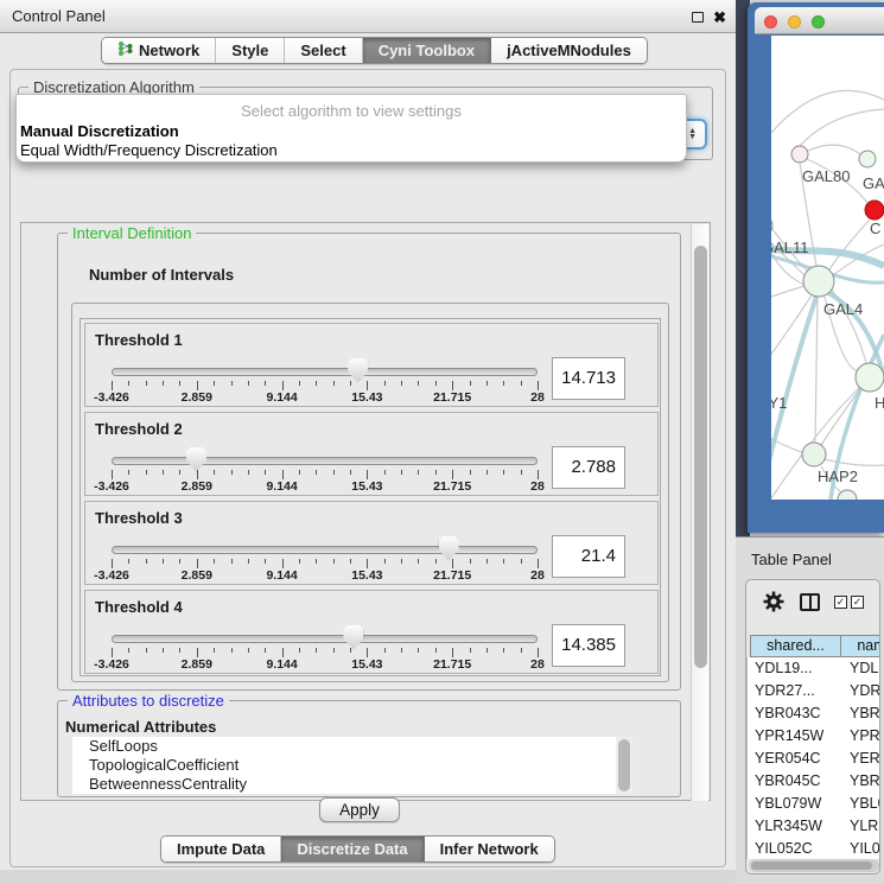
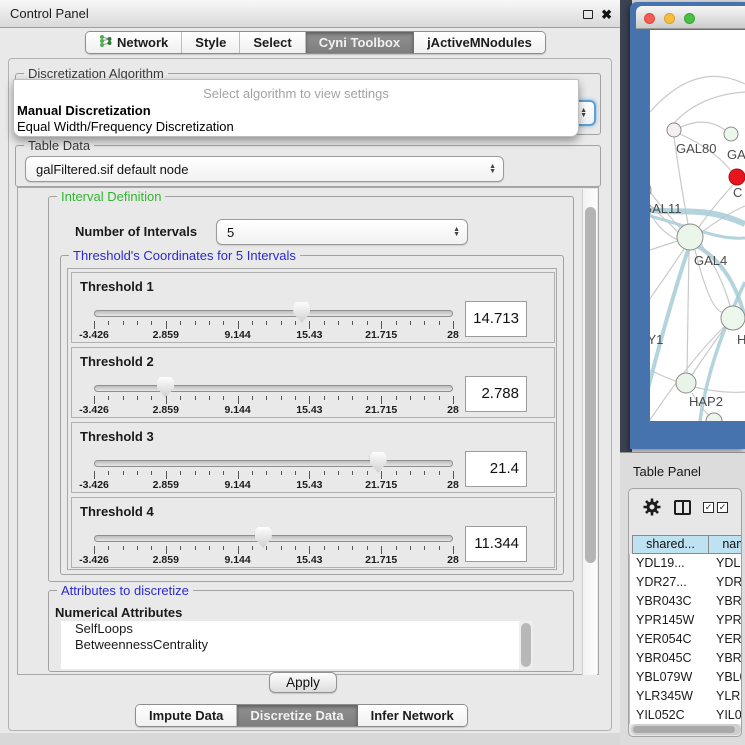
  Control Panel
  ✖
  Network
  Style
  Select
  Cyni Toolbox
  jActiveMNodules
  Discretization Algorithm
+ Table Data
+ galFiltered.sif default node
  Interval Definition
  Number of Intervals
+ 5
+ Threshold's Coordinates for 5 Intervals
  Threshold 1
  -3.426
  2.859
  9.144
  15.43
  21.715
  28
  14.713
  Threshold 2
  -3.426
  2.859
  9.144
  15.43
  21.715
  28
  2.788
  Threshold 3
  -3.426
  2.859
  9.144
  15.43
  21.715
  28
  21.4
  Threshold 4
  -3.426
  2.859
  9.144
  15.43
  21.715
  28
- 14.385
+ 11.344
  Attributes to discretize
  Numerical Attributes
  SelfLoops
- TopologicalCoefficient
  BetweennessCentrality
  Apply
  Impute Data
  Discretize Data
  Infer Network
  Select algorithm to view settings
  Manual Discretization
  Equal Width/Frequency Discretization
  GAL80
  GA
  C
  AL11
  GAL4
  H
  HAP2
  Table Panel
  ✓
  ✓
  shared...
  YDL19...
  YDL
  YDR27...
  YDR
  YBR043C
  YBR
  YPR145W
  YPR
  YER054C
  YER
  YBR045C
  YBR
  YBL079W
  YBL
  YLR345W
  YLR
  YIL052C
  YIL0
